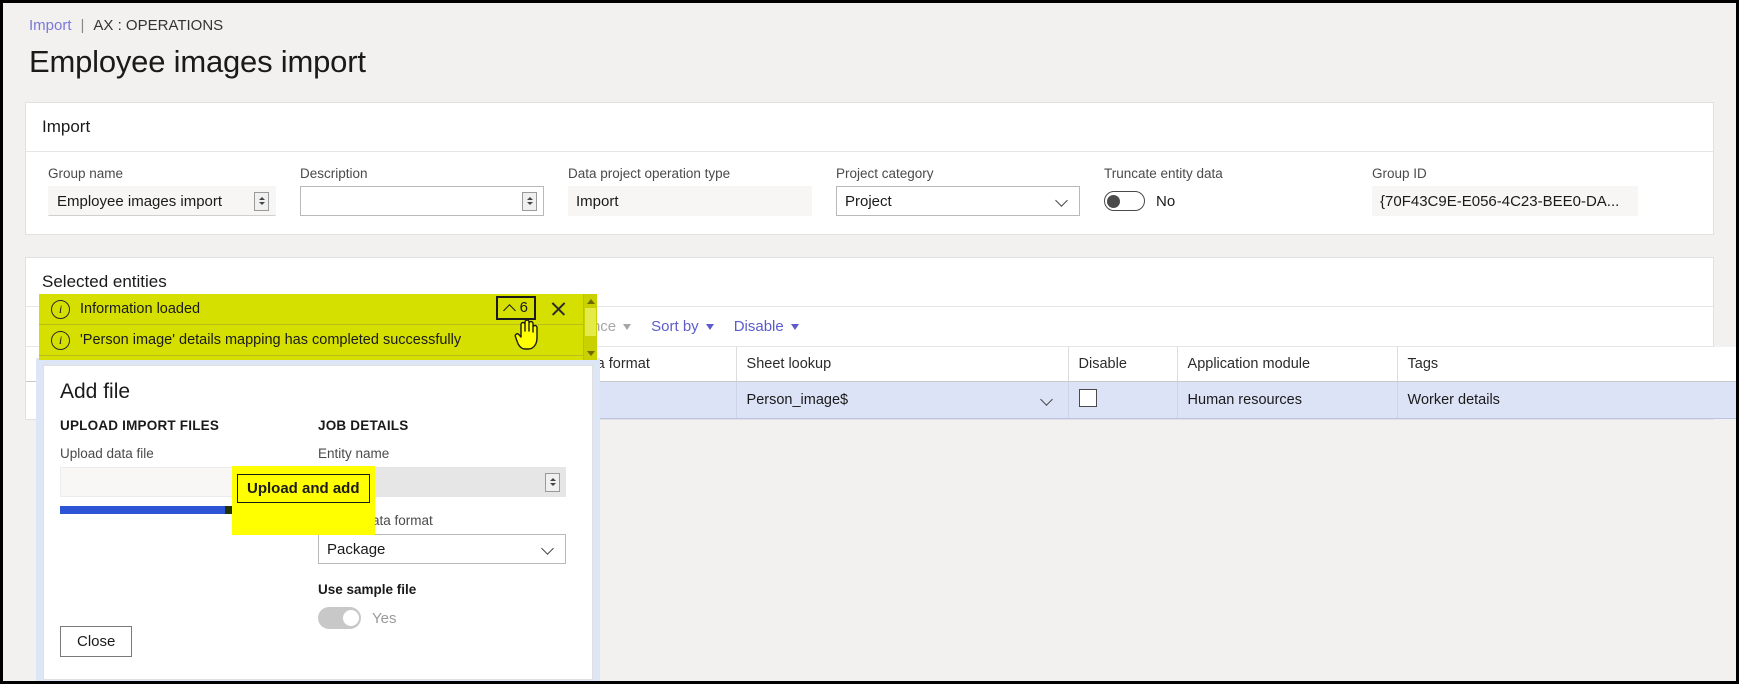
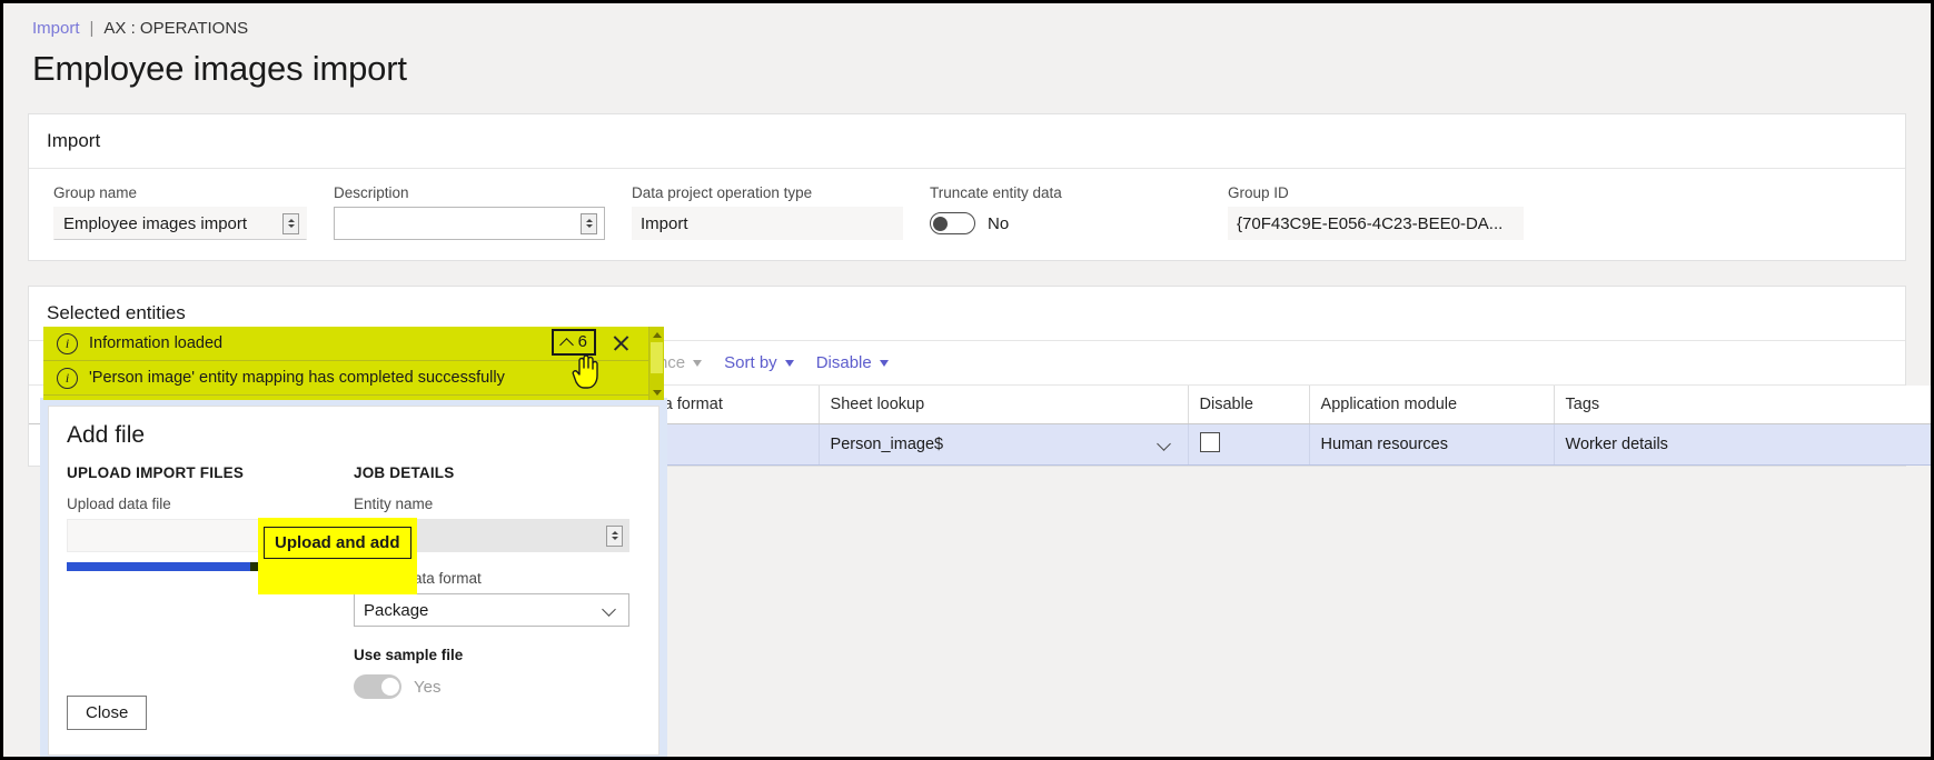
  Import
  |
  AX : OPERATIONS
  Employee images import
  Import
  Group name
  Employee images import
  Description
  Data project operation type
  Import
- Project category
- Project
  Truncate entity data
  No
  Group ID
  {70F43C9E-E056-4C23-BEE0-DA...
  Selected entities
  Sort by
  Disable
  				Person_image$		Human resources	Worker details
  i
  Information loaded
  i
- 'Person image' details mapping has completed successfully
+ 'Person image' entity mapping has completed successfully
  6
  Add file
  UPLOAD IMPORT FILES
  Upload data file
  Upload and add
  JOB DETAILS
  Entity name
  Package
  Use sample file
  Yes
  Close
